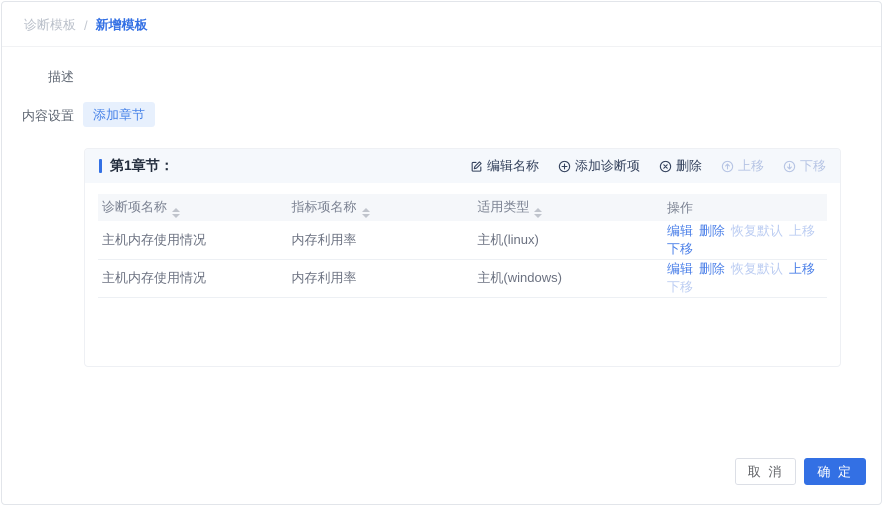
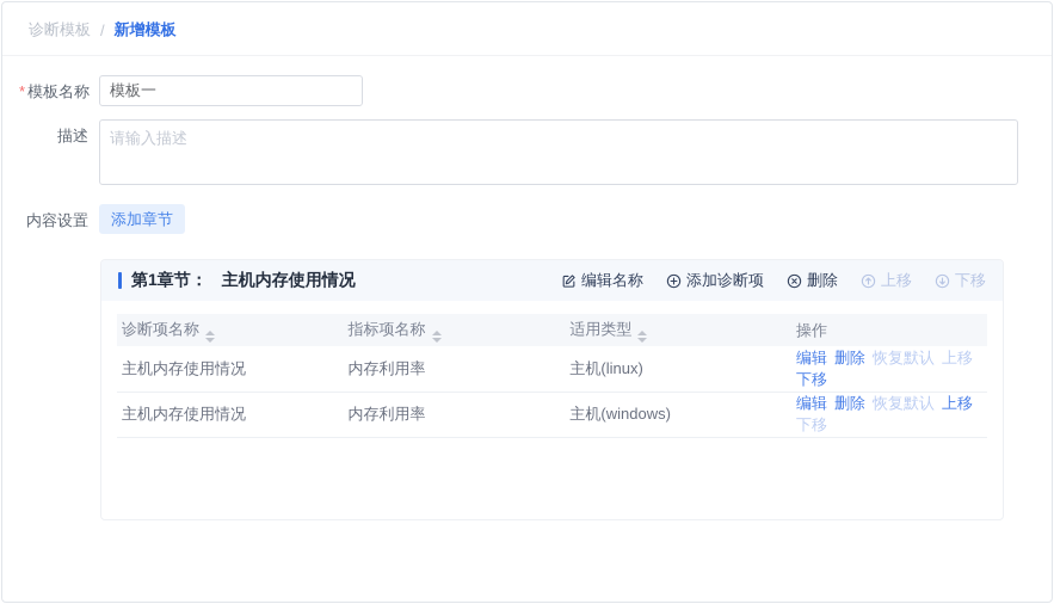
  诊断模板
  /
  新增模板
+ * 模板名称
+ 模板一
  描述
+ 请输入描述
  内容设置
  添加章节
  第1章节：
+ 主机内存使用情况
  编辑名称
  添加诊断项
  删除
  上移
  下移
  诊断项名称	指标项名称	适用类型	操作
  主机内存使用情况	内存利用率	主机(linux)	编辑 删除 恢复默认 上移下移
  主机内存使用情况	内存利用率	主机(windows)	编辑 删除 恢复默认 上移下移
- 取 消
- 确 定
